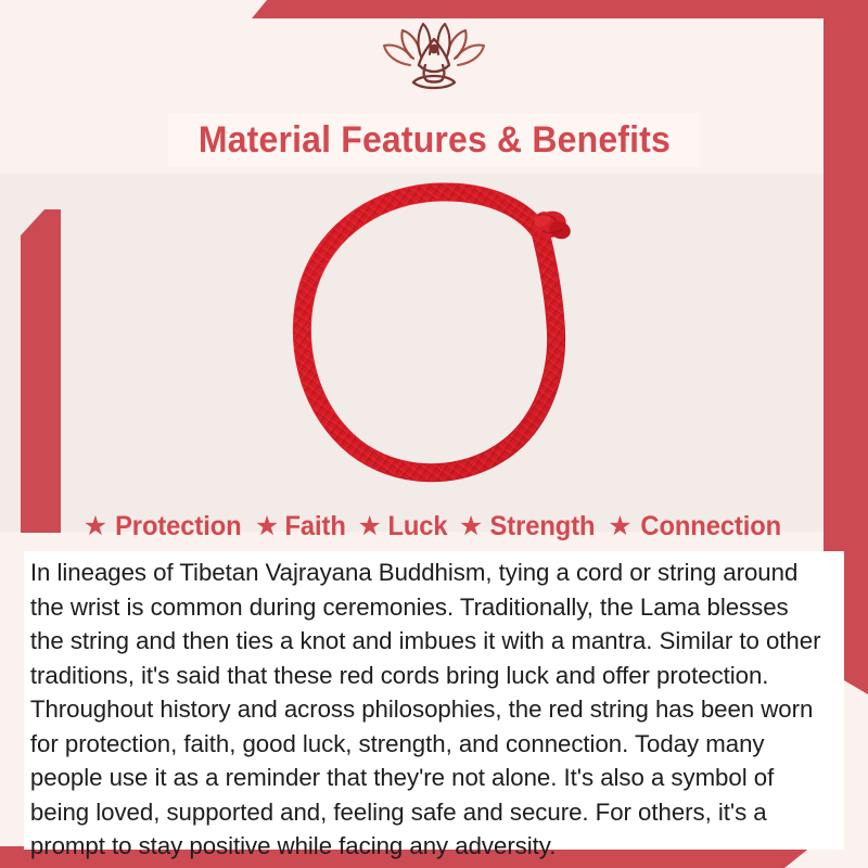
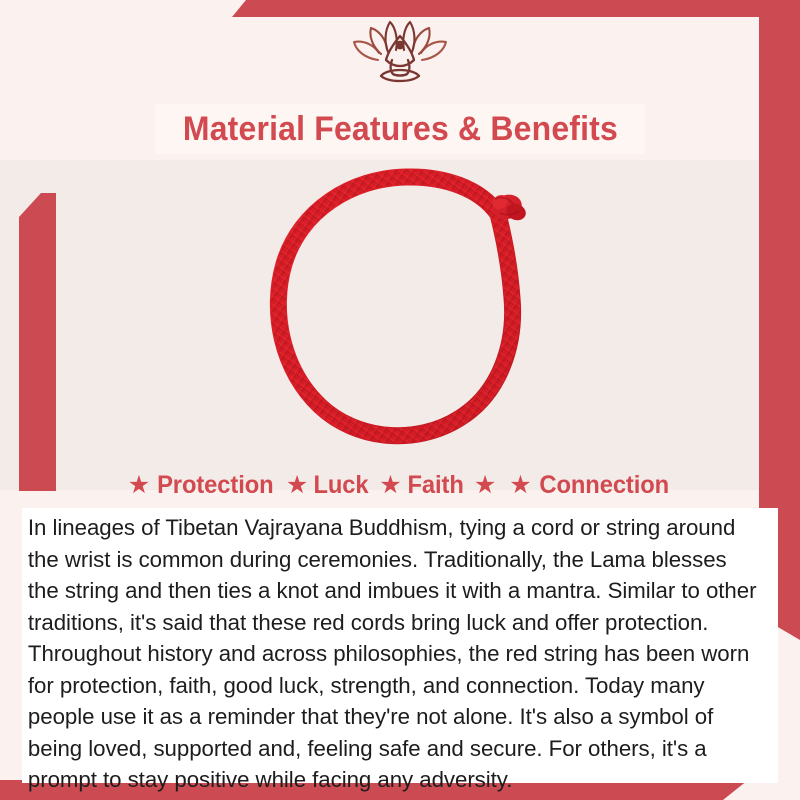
  Material Features & Benefits
  ★
  Protection
  ★
- Faith
+ Luck
  ★
- Luck
+ Faith
  ★
- Strength
  ★
  Connection
  In lineages of Tibetan Vajrayana Buddhism, tying a cord or string around the wrist is common during ceremonies. Traditionally, the Lama blesses the string and then ties a knot and imbues it with a mantra. Similar to other traditions, it's said that these red cords bring luck and offer protection. Throughout history and across philosophies, the red string has been worn for protection, faith, good luck, strength, and connection. Today many people use it as a reminder that they're not alone. It's also a symbol of being loved, supported and, feeling safe and secure. For others, it's a prompt to stay positive while facing any adversity.
